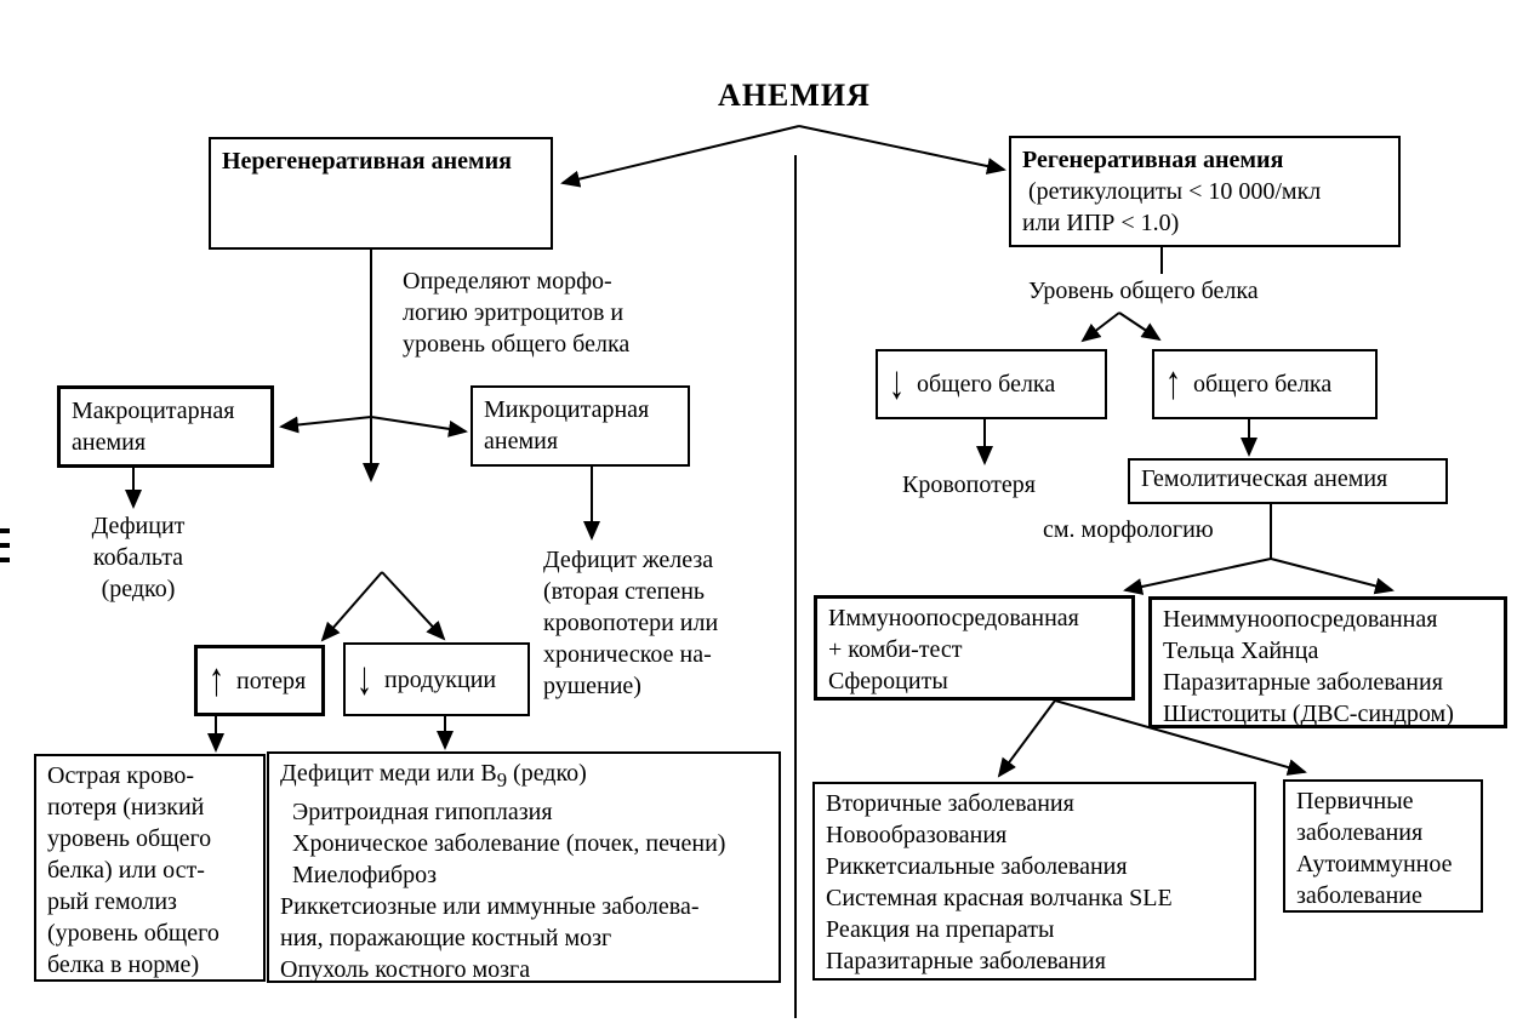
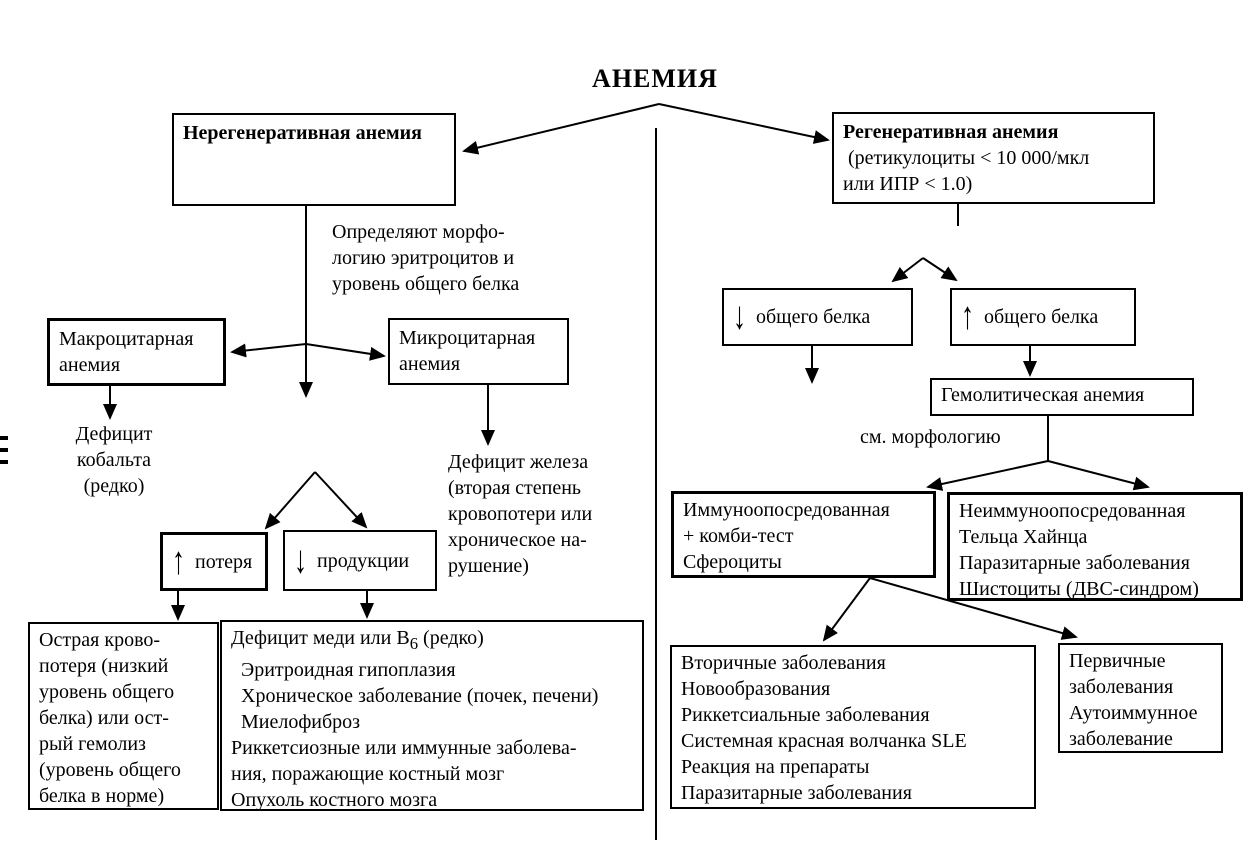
  АНЕМИЯ
  Нерегенеративная анемия
  Определяют морфо-
  логию эритроцитов и
  уровень общего белка
  Макроцитарная
  анемия
  Микроцитарная
  анемия
  Дефицит
  кобальта
  (редко)
  Дефицит железа
  (вторая степень
  кровопотери или
  хроническое на-
  рушение)
  ↑
  потеря
  ↓
  продукции
  Острая крово-
  потеря (низкий
  уровень общего
  белка) или ост-
  рый гемолиз
  (уровень общего
  белка в норме)
- Дефицит меди или В9 (редко)
+ Дефицит меди или В6 (редко)
  Эритроидная гипоплазия
  Хроническое заболевание (почек, печени)
  Миелофиброз
  Риккетсиозные или иммунные заболева-
  ния, поражающие костный мозг
  Опухоль костного мозга
  Регенеративная анемия
  (ретикулоциты < 10 000/мкл
  или ИПР < 1.0)
- Уровень общего белка
  ↓
  общего белка
  ↑
  общего белка
- Кровопотеря
  Гемолитическая анемия
  см. морфологию
  Иммуноопосредованная
  + комби-тест
  Сфероциты
  Неиммуноопосредованная
  Тельца Хайнца
  Паразитарные заболевания
  Шистоциты (ДВС-синдром)
  Вторичные заболевания
  Новообразования
  Риккетсиальные заболевания
  Системная красная волчанка SLE
  Реакция на препараты
  Паразитарные заболевания
  Первичные
  заболевания
  Аутоиммунное
  заболевание
